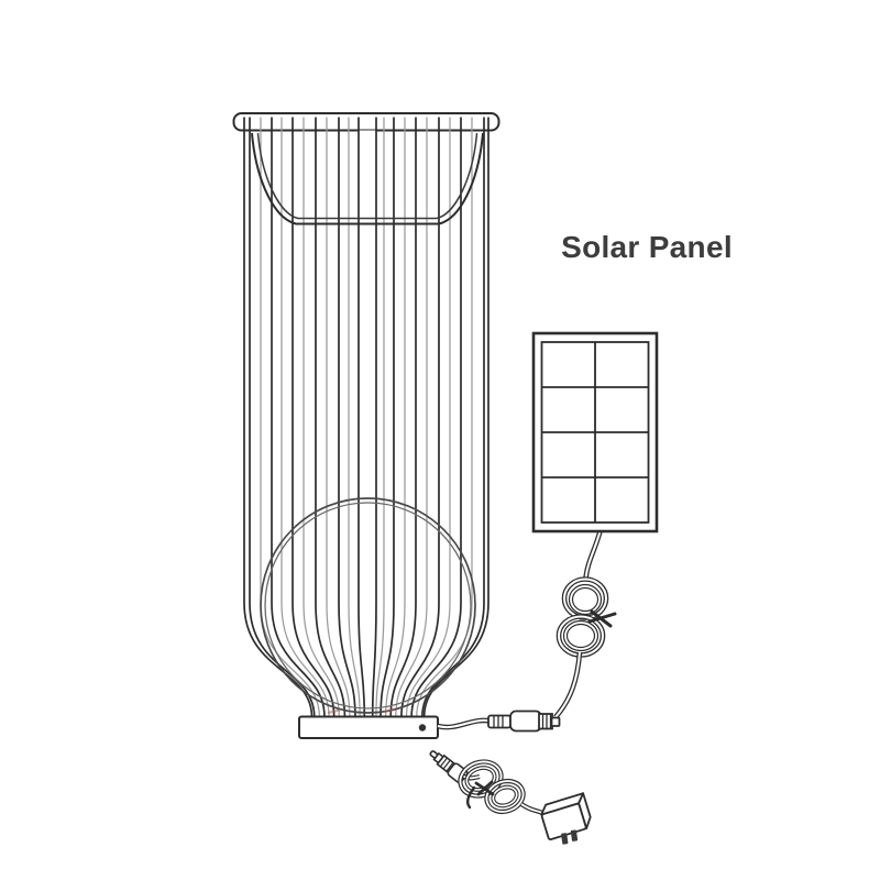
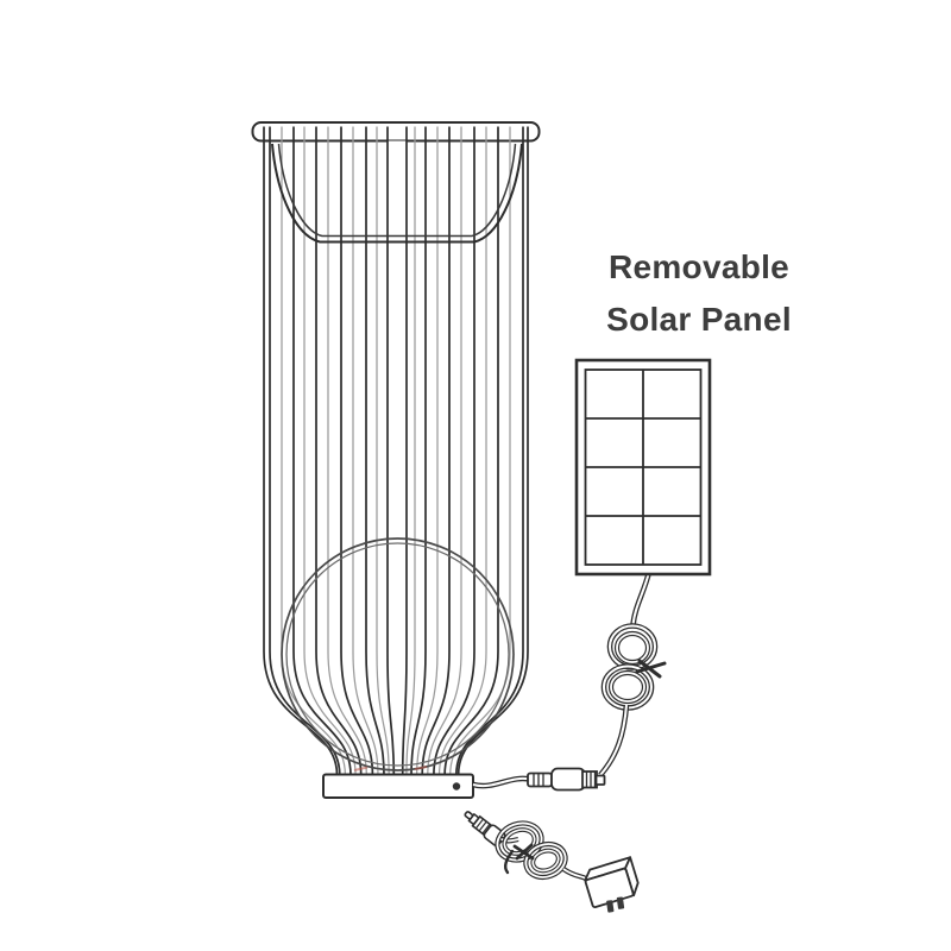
+ Removable
  Solar Panel
